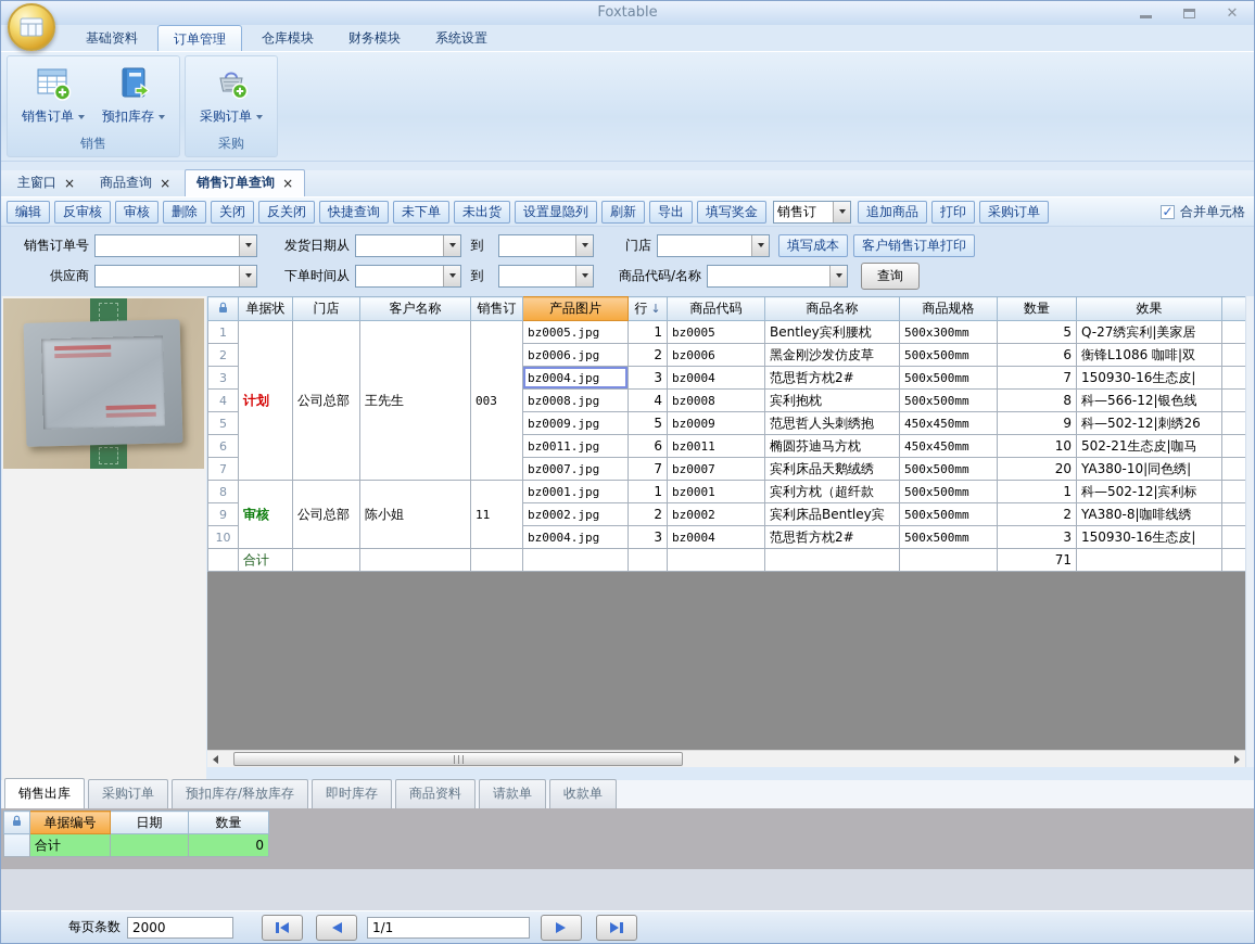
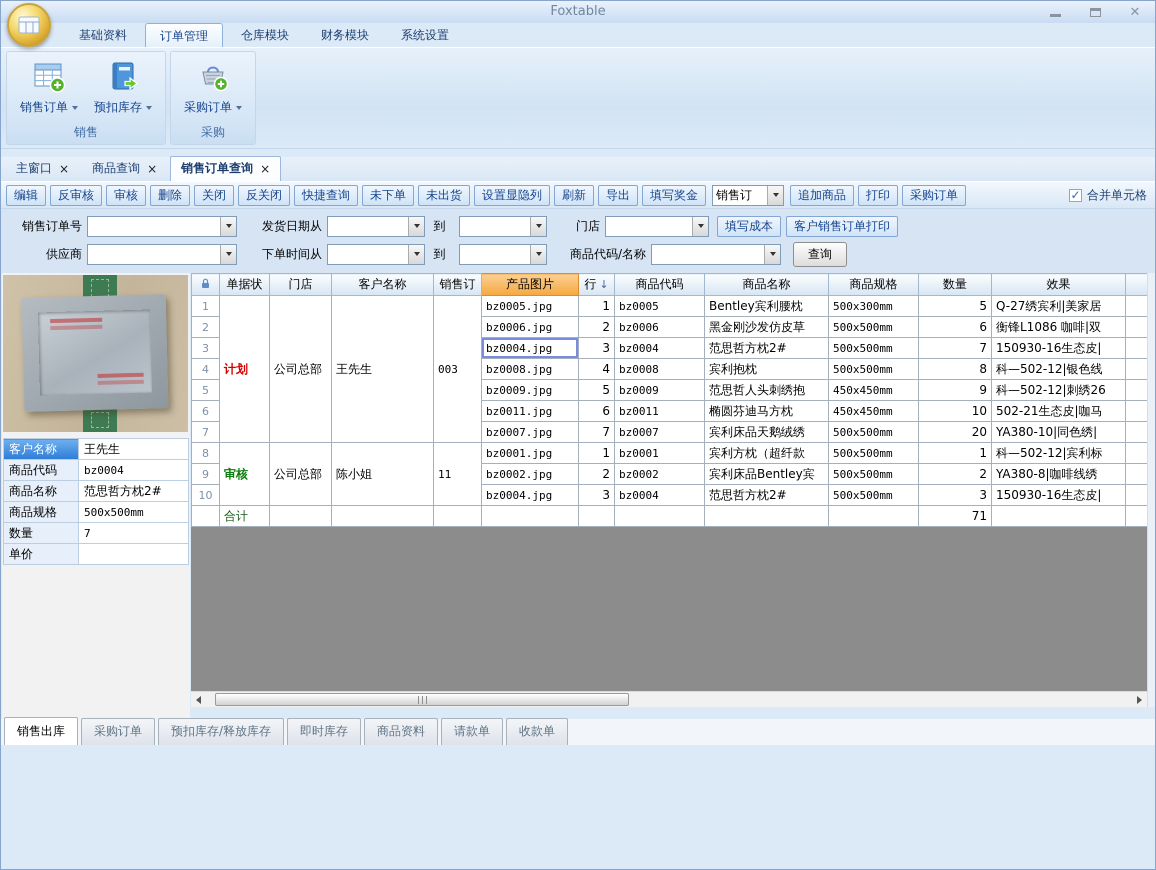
  Foxtable
  ✕
  基础资料
  订单管理
  仓库模块
  财务模块
  系统设置
  销售订单
  预扣库存
  销售
  采购订单
  采购
  主窗口
  ×
  商品查询
  ×
  销售订单查询
  ×
  编辑
  反审核
  审核
  删除
  关闭
  反关闭
  快捷查询
  未下单
  未出货
  设置显隐列
  刷新
  导出
  填写奖金
  销售订
  追加商品
  打印
  采购订单
  ✓
  合并单元格
  销售订单号
  发货日期从
  到
  门店
  填写成本
  客户销售订单打印
  供应商
  下单时间从
  到
  商品代码/名称
  查询
+ 客户名称	王先生
+ 商品代码	bz0004
+ 商品名称	范思哲方枕2#
+ 商品规格	500x500mm
+ 数量	7
+ 单价
  	单据状	门店	客户名称	销售订	产品图片	行 ↓	商品代码	商品名称	商品规格	数量	效果
  1	计划	公司总部	王先生	003	bz0005.jpg	1	bz0005	Bentley宾利腰枕	500x300mm	5	Q-27绣宾利|美家居
  2	bz0006.jpg	2	bz0006	黑金刚沙发仿皮草	500x500mm	6	衡锋L1086 咖啡|双
  3	bz0004.jpg	3	bz0004	范思哲方枕2#	500x500mm	7	150930-16生态皮|
- 4	bz0008.jpg	4	bz0008	宾利抱枕	500x500mm	8	科—566-12|银色线
+ 4	bz0008.jpg	4	bz0008	宾利抱枕	500x500mm	8	科—502-12|银色线
  5	bz0009.jpg	5	bz0009	范思哲人头刺绣抱	450x450mm	9	科—502-12|刺绣26
  6	bz0011.jpg	6	bz0011	椭圆芬迪马方枕	450x450mm	10	502-21生态皮|咖马
  7	bz0007.jpg	7	bz0007	宾利床品天鹅绒绣	500x500mm	20	YA380-10|同色绣|
  8	审核	公司总部	陈小姐	11	bz0001.jpg	1	bz0001	宾利方枕（超纤款	500x500mm	1	科—502-12|宾利标
  9	bz0002.jpg	2	bz0002	宾利床品Bentley宾	500x500mm	2	YA380-8|咖啡线绣
  10	bz0004.jpg	3	bz0004	范思哲方枕2#	500x500mm	3	150930-16生态皮|
  	合计									71
  销售出库
  采购订单
  预扣库存/释放库存
  即时库存
  商品资料
  请款单
  收款单
- 	单据编号	日期	数量
- 	合计		0
- 每页条数
- 2000
- 1/1
